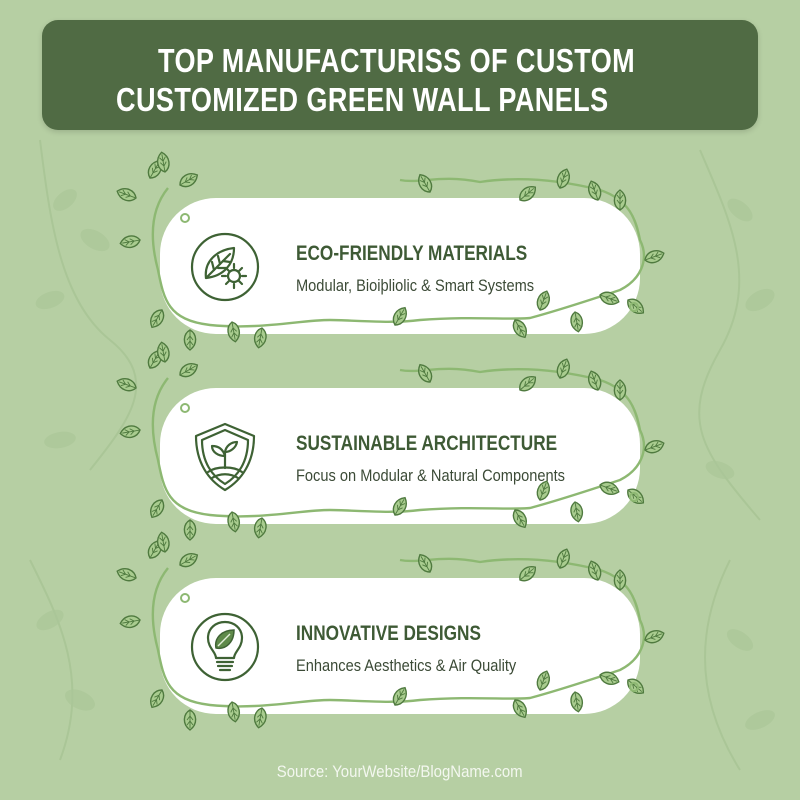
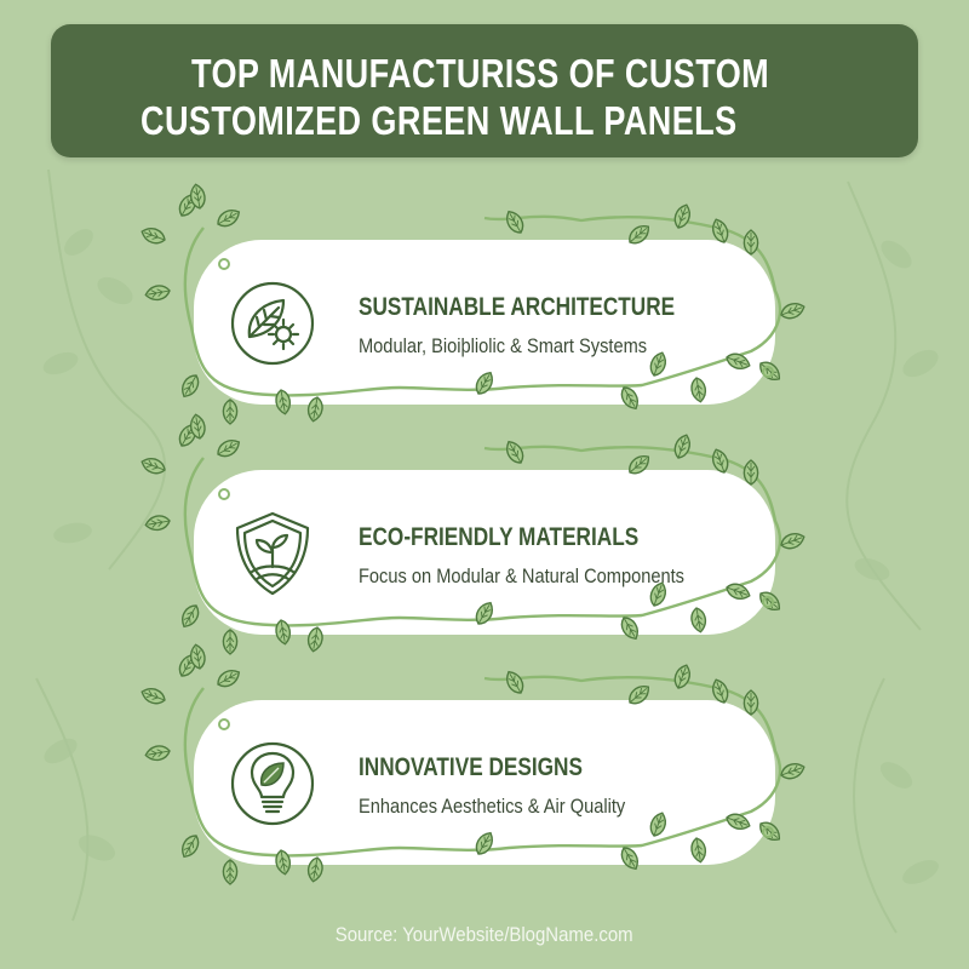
  TOP MANUFACTURISS OF CUSTOM
  CUSTOMIZED GREEN WALL PANELS
- ECO-FRIENDLY MATERIALS
+ SUSTAINABLE ARCHITECTURE
  Modular, Bioiþliolic & Smart Systems
- SUSTAINABLE ARCHITECTURE
+ ECO-FRIENDLY MATERIALS
  Focus on Modular & Natural Components
  INNOVATIVE DESIGNS
  Enhances Aesthetics & Air Quality
  Source: YourWebsite/BlogName.com
